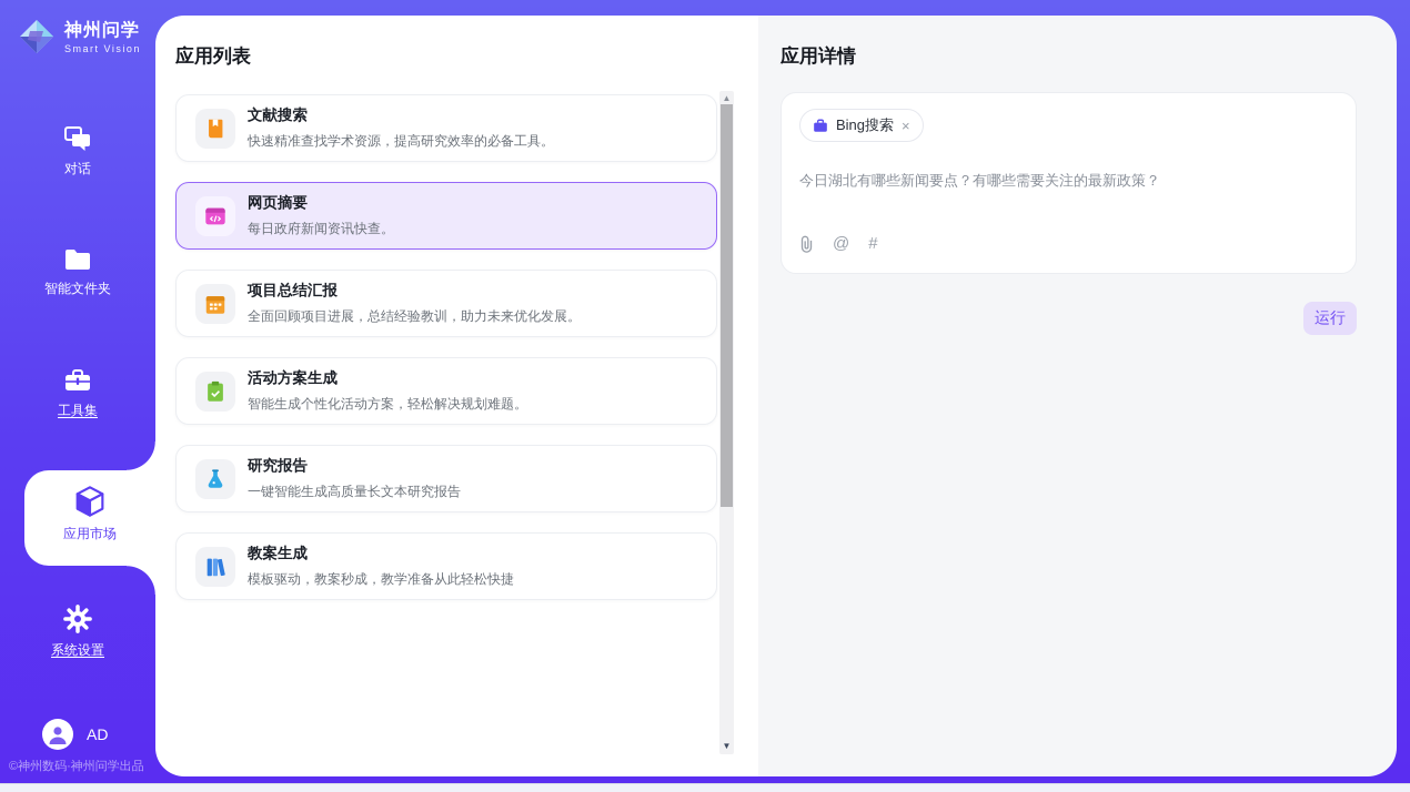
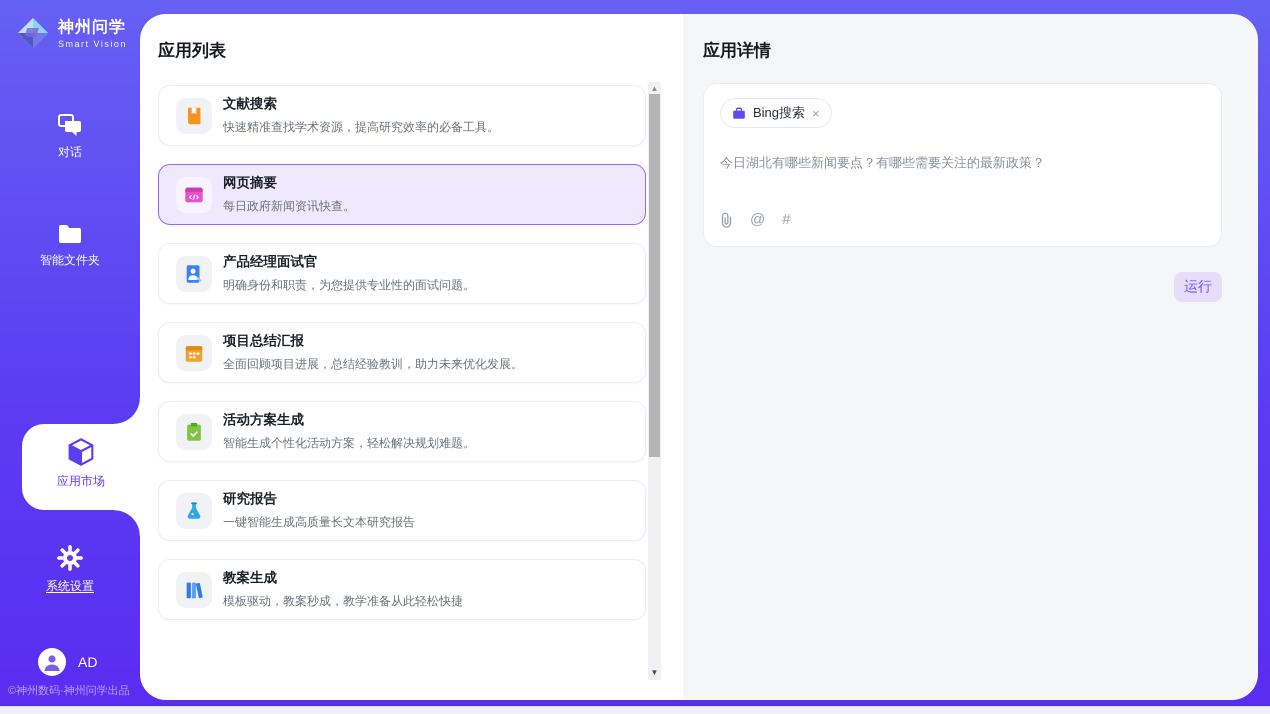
  神州问学
  Smart Vision
  对话
  智能文件夹
- 工具集
  应用市场
  系统设置
  AD
  ©神州数码·神州问学出品
  应用列表
  文献搜索
  快速精准查找学术资源，提高研究效率的必备工具。
  网页摘要
  每日政府新闻资讯快查。
+ 产品经理面试官
+ 明确身份和职责，为您提供专业性的面试问题。
  项目总结汇报
  全面回顾项目进展，总结经验教训，助力未来优化发展。
  活动方案生成
  智能生成个性化活动方案，轻松解决规划难题。
  研究报告
  一键智能生成高质量长文本研究报告
  教案生成
  模板驱动，教案秒成，教学准备从此轻松快捷
  ▲
  ▼
  应用详情
  Bing搜索
  ×
  今日湖北有哪些新闻要点？有哪些需要关注的最新政策？
  @
  #
  运行
